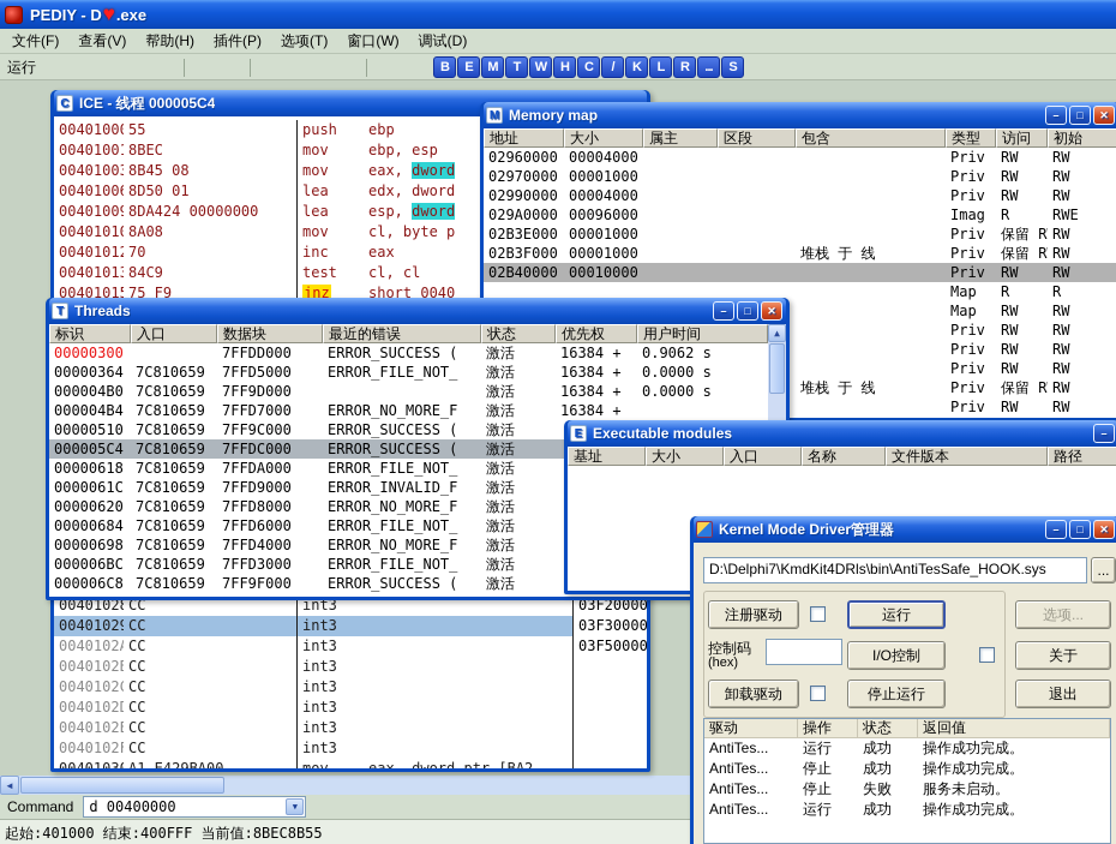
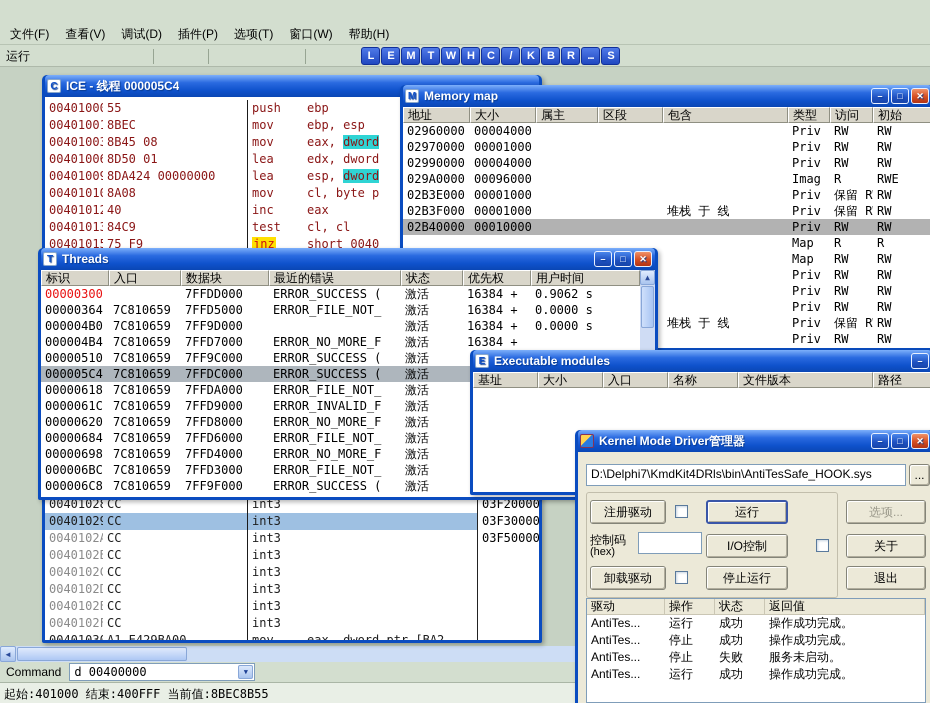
- PEDIY - D♥.exe
  文件(F)
  查看(V)
- 帮助(H)
+ 调试(D)
  插件(P)
  选项(T)
  窗口(W)
- 调试(D)
+ 帮助(H)
  运行
- B
+ L
  E
  M
  T
  W
  H
  C
  /
  K
- L
+ B
  R
  ...
  S
  C
  ICE - 线程 000005C4
  0040100
  55
  push
  ebp
  0040100
  8BEC
  mov
  ebp, esp
  0040100
  8B45 08
  mov
  eax, dword
  0040100
  8D50 01
  lea
  edx, dword
  0040100
  8DA424 00000000
  lea
  esp, dword
  0040101
  8A08
  mov
  cl, byte p
  0040101
- 70
+ 40
  inc
  eax
  0040101
  84C9
  test
  cl, cl
  0040101
  75 F9
  jnz
  short 0040
  0040102
  CC
  int3
  0040102
  CC
  int3
  0040102
  CC
  int3
  0040102
  CC
  int3
  0040102
  CC
  int3
  0040102
  CC
  int3
  0040102
  CC
  int3
  0040102
  CC
  int3
  03F20000
  03F30000
  03F50000
  M
  Memory map
  –
  □
  ✕
  地址
  大小
  属主
  区段
  包含
  类型
  访问
  初始
  02960000
  00004000
  Priv
  RW
  RW
  02970000
  00001000
  Priv
  RW
  RW
  02990000
  00004000
  Priv
  RW
  RW
  029A0000
  00096000
  Imag
  R
  RWE
  02B3E000
  00001000
  Priv
  保留 R
  RW
  02B3F000
  00001000
  堆栈 于 线
  Priv
  保留 R
  RW
  02B40000
  00010000
  Priv
  RW
  RW
  Map
  R
  R
  Map
  RW
  RW
  Priv
  RW
  RW
  Priv
  RW
  RW
  Priv
  RW
  RW
  堆栈 于 线
  Priv
  保留 R
  RW
  Priv
  RW
  RW
  T
  Threads
  –
  □
  ✕
  标识
  入口
  数据块
  最近的错误
  状态
  优先权
  用户时间
  00000300
  7FFDD000
  ERROR_SUCCESS (
  激活
  16384 +
  0.9062 s
  00000364
  7C810659
  7FFD5000
  ERROR_FILE_NOT_
  激活
  16384 +
  0.0000 s
  000004B0
  7C810659
  7FF9D000
  激活
  16384 +
  0.0000 s
  000004B4
  7C810659
  7FFD7000
  ERROR_NO_MORE_F
  激活
  16384 +
  00000510
  7C810659
  7FF9C000
  ERROR_SUCCESS (
  激活
  000005C4
  7C810659
  7FFDC000
  ERROR_SUCCESS (
  激活
  00000618
  7C810659
  7FFDA000
  ERROR_FILE_NOT_
  激活
  0000061C
  7C810659
  7FFD9000
  ERROR_INVALID_F
  激活
  00000620
  7C810659
  7FFD8000
  ERROR_NO_MORE_F
  激活
  00000684
  7C810659
  7FFD6000
  ERROR_FILE_NOT_
  激活
  00000698
  7C810659
  7FFD4000
  ERROR_NO_MORE_F
  激活
  000006BC
  7C810659
  7FFD3000
  ERROR_FILE_NOT_
  激活
  000006C8
  7C810659
  7FF9F000
  ERROR_SUCCESS (
  激活
  ▲
  E
  Executable modules
  –
  基址
  大小
  入口
  名称
  文件版本
  路径
  Kernel Mode Driver管理器
  –
  □
  ✕
  D:\Delphi7\KmdKit4DRls\bin\AntiTesSafe_HOOK.sys
  ...
  注册驱动
  运行
  选项...
  控制码
  (hex)
  I/O控制
  关于
  卸载驱动
  停止运行
  退出
  驱动
  操作
  状态
  返回值
  AntiTes...
  运行
  成功
  操作成功完成。
  AntiTes...
  停止
  成功
  操作成功完成。
  AntiTes...
  停止
  失败
  服务未启动。
  AntiTes...
  运行
  成功
  操作成功完成。
  ◄
  Command
  d 00400000
  ▼
  起始:401000 结束:400FFF 当前值:8BEC8B55
